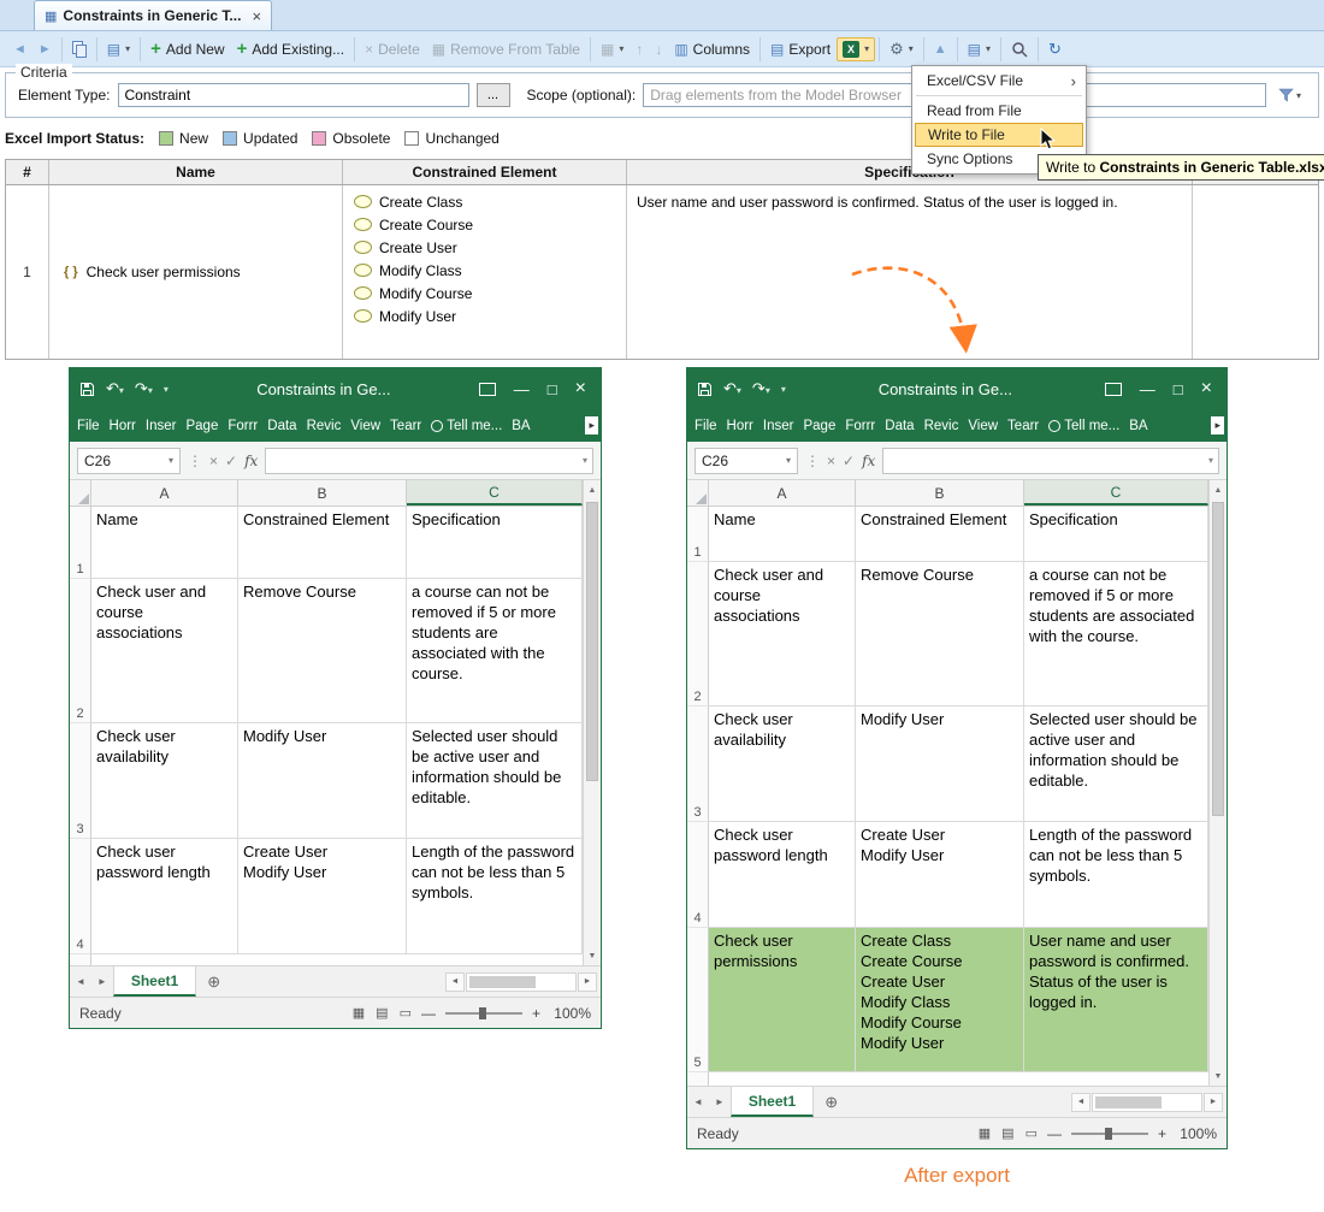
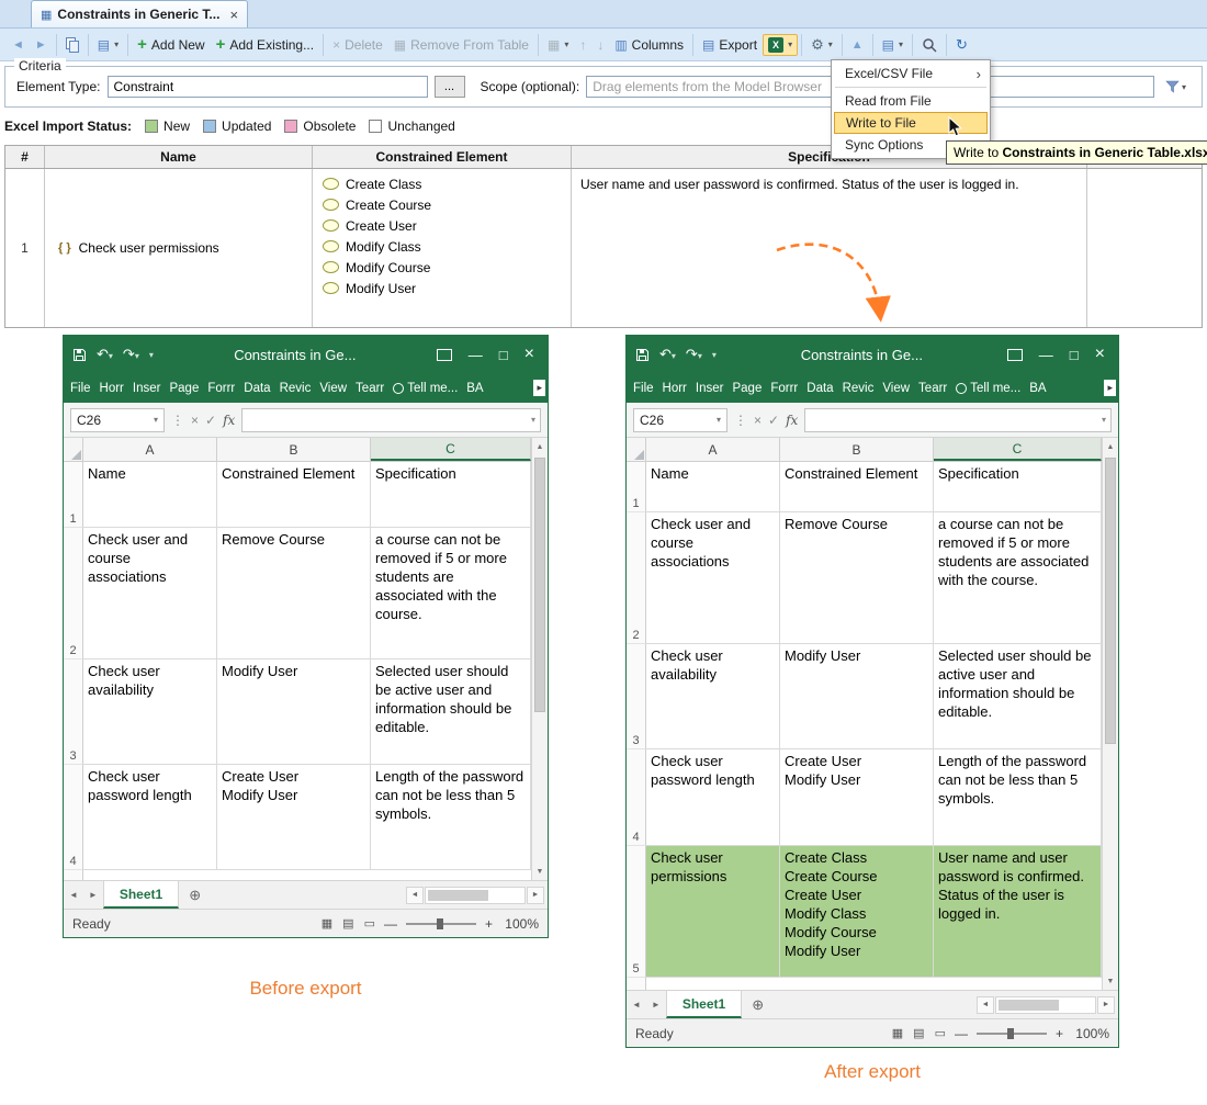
  ▦
  Constraints in Generic T...
  ×
  ◄
  ►
  ▤
  ▾
  +
  Add New
  +
  Add Existing...
  ×
  Delete
  ▦
  Remove From Table
  ▦
  ▾
  ↑
  ↓
  ▥
  Columns
  ▤
  Export
  X
  ▾
  ⚙
  ▾
  ▲
  ▤
  ▾
  ↻
  Criteria
  Element Type:
  Constraint
  ...
  Scope (optional):
  Drag elements from the Model Browser
  ▾
  Excel Import Status:
  New
  Updated
  Obsolete
  Unchanged
  #
  Name
  Constrained Element
  1
  { }
  Check user permissions
  Create Class
  Create Course
  Create User
  Modify Class
  Modify Course
  Modify User
  User name and user password is confirmed. Status of the user is logged in.
  Excel/CSV File
  ›
  Read from File
  Write to File
  Sync Options
  Write to Constraints in Generic Table.xlsx
  ↶▾
  ↷▾
  ▾
  Constraints in Ge...
  —
  □
  ×
  File
  Horr
  Inser
  Page
  Forrr
  Data
  Revic
  View
  Tearr
  Tell me...
  BA
  ▸
  C26
  ▾
  ⋮
  ×
  ✓
  fx
  ▾
  A
  B
  C
  1
  Name
  Constrained Element
  Specification
  2
  Check user and course associations
  Remove Course
  a course can not be removed if 5 or more students are associated with the course.
  3
  Check user availability
  Modify User
  Selected user should be active user and information should be editable.
  4
  Check user password length
  Create User
  Modify User
  Length of the password can not be less than 5 symbols.
  ◄
  ►
  Sheet1
  ⊕
  Ready
  ▦
  ▤
  ▭
  —
  +
  100%
  ↶▾
  ↷▾
  ▾
  Constraints in Ge...
  —
  □
  ×
  File
  Horr
  Inser
  Page
  Forrr
  Data
  Revic
  View
  Tearr
  Tell me...
  BA
  ▸
  C26
  ▾
  ⋮
  ×
  ✓
  fx
  ▾
  A
  B
  C
  1
  Name
  Constrained Element
  Specification
  2
  Check user and course associations
  Remove Course
  a course can not be removed if 5 or more students are associated with the course.
  3
  Check user availability
  Modify User
  Selected user should be active user and information should be editable.
  4
  Check user password length
  Create User
  Modify User
  Length of the password can not be less than 5 symbols.
  5
  Check user permissions
  Create Class
  Create Course
  Create User
  Modify Class
  Modify Course
  Modify User
  User name and user password is confirmed. Status of the user is logged in.
  ◄
  ►
  Sheet1
  ⊕
  Ready
  ▦
  ▤
  ▭
  —
  +
  100%
+ Before export
  After export
